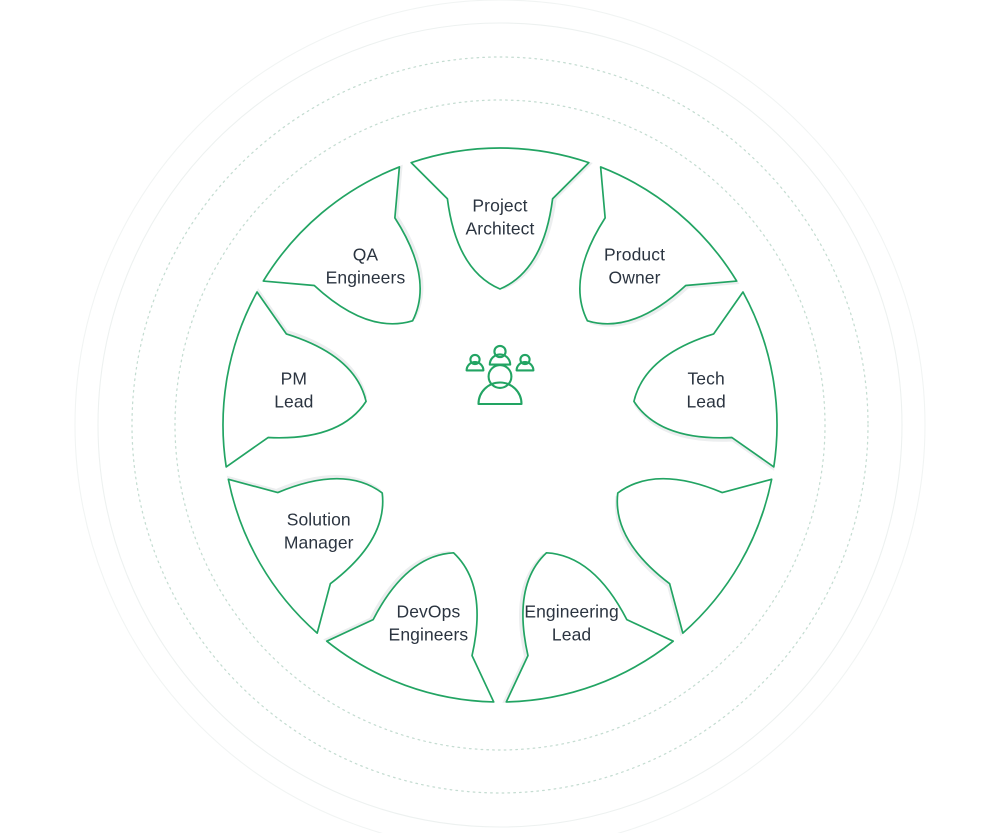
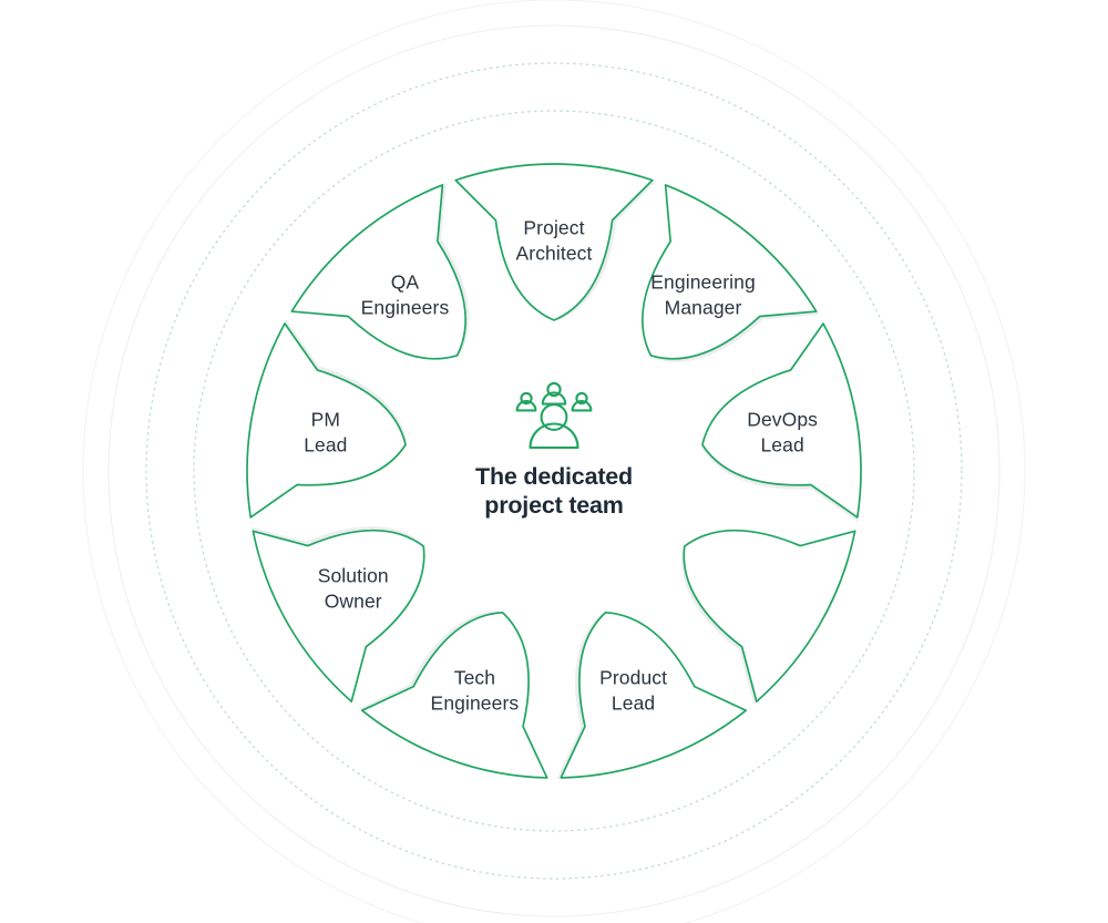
  Project
  Architect
- Product
+ Engineering
- Owner
+ Manager
- Tech
+ DevOps
  Lead
- Engineering
+ Product
  Lead
- DevOps
+ Tech
  Engineers
  Solution
- Manager
+ Owner
  PM
  Lead
  QA
  Engineers
+ The dedicated
+ project team
